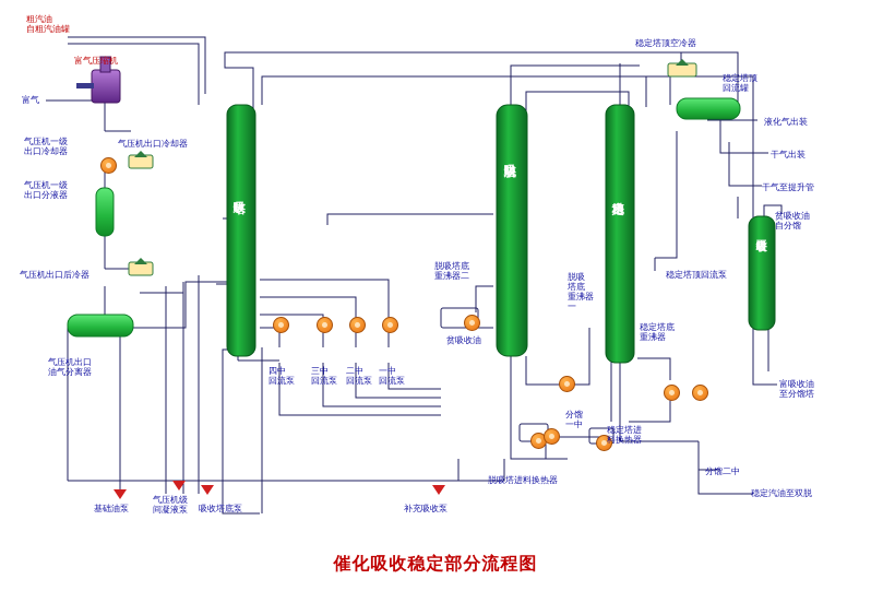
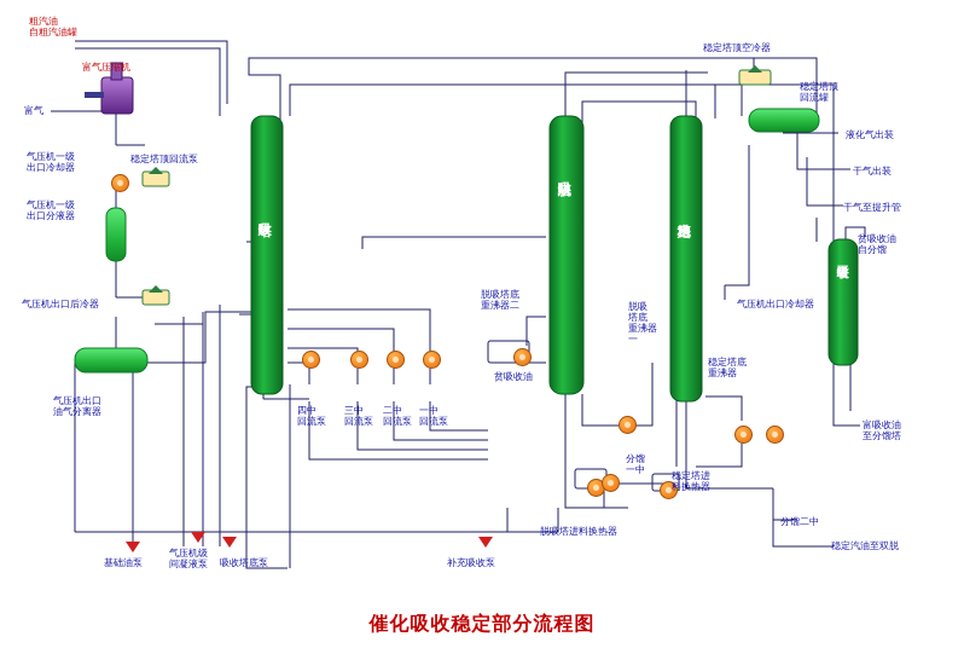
  粗汽油
  自粗汽油罐
  富气
  富气压缩机
  气压机一级
  出口冷却器
- 气压机出口冷却器
+ 稳定塔顶回流泵
  气压机一级
  出口分液器
  气压机出口后冷器
  气压机出口
  油气分离器
  稳定塔顶空冷器
  稳定塔顶
  回流罐
  脱吸塔底
  重沸器二
  脱吸
  塔底
  重沸器
  一
  稳定塔底
  重沸器
  脱吸塔进料换热器
  稳定塔进
  料换热器
- 稳定塔顶回流泵
+ 气压机出口冷却器
  贫吸收油
  自分馏
  四中
  回流泵
  三中
  回流泵
  二中
  回流泵
  一中
  回流泵
  基础油泵
  气压机级
  间凝液泵
  吸收塔底泵
  补充吸收泵
  贫吸收油
  液化气出装
  干气出装
  干气至提升管
  富吸收油
  至分馏塔
  稳定汽油至双脱
  分馏
  一中
  分馏二中
  催化吸收稳定部分流程图
